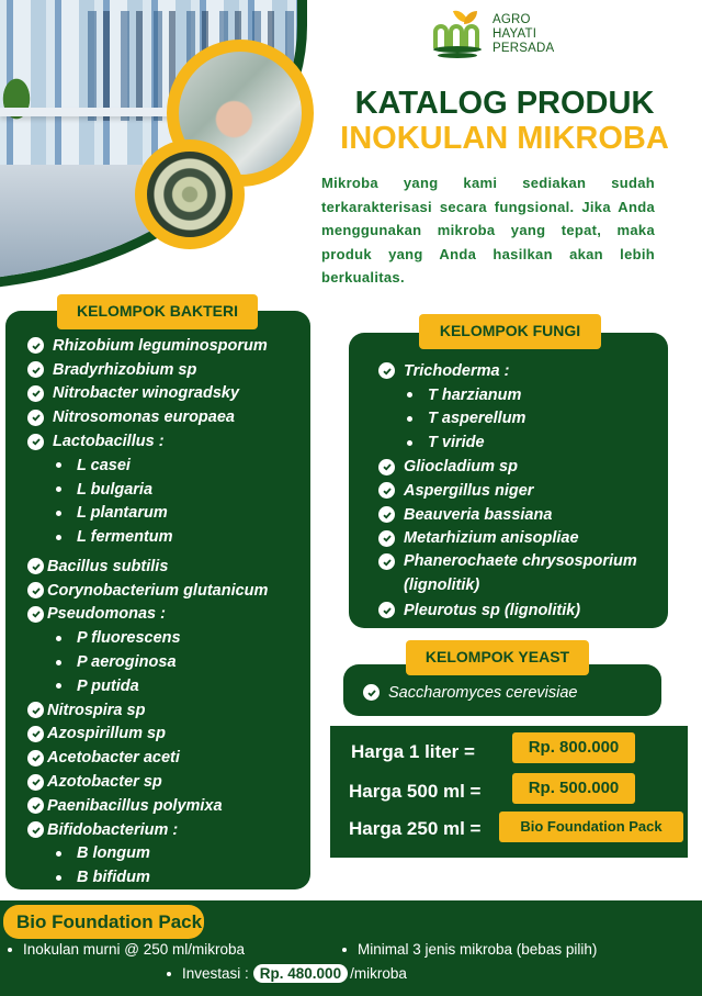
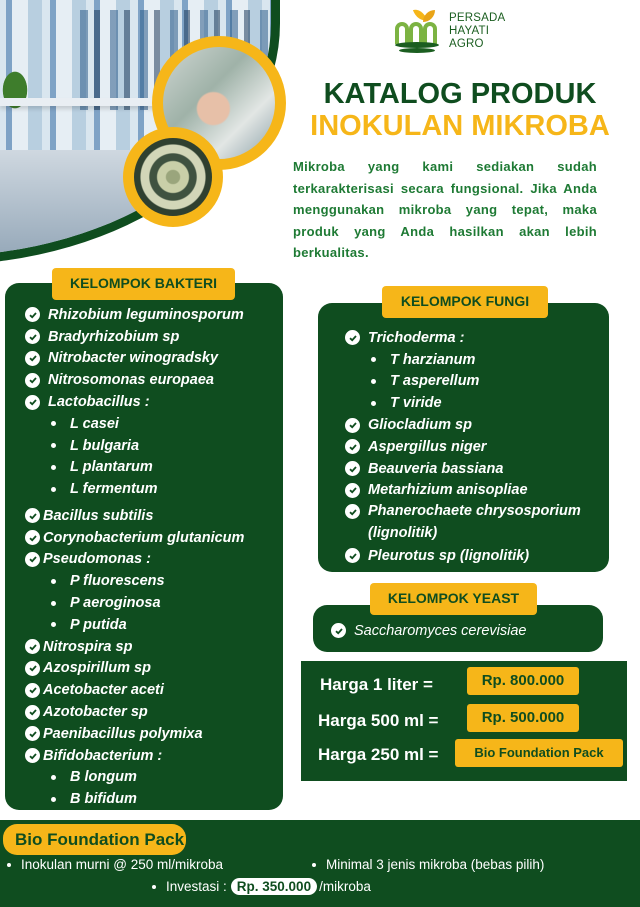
- AGRO
+ PERSADA
  HAYATI
- PERSADA
+ AGRO
  KATALOG PRODUK
  INOKULAN MIKROBA
  Mikroba yang kami sediakan sudah terkarakterisasi secara fungsional. Jika Anda menggunakan mikroba yang tepat, maka produk yang Anda hasilkan akan lebih berkualitas.
  KELOMPOK BAKTERI
  Rhizobium leguminosporum
  Bradyrhizobium sp
  Nitrobacter winogradsky
  Nitrosomonas europaea
  Lactobacillus :
  L casei
  L bulgaria
  L plantarum
  L fermentum
  Bacillus subtilis
  Corynobacterium glutanicum
  Pseudomonas :
  P fluorescens
  P aeroginosa
  P putida
  Nitrospira sp
  Azospirillum sp
  Acetobacter aceti
  Azotobacter sp
  Paenibacillus polymixa
  Bifidobacterium :
  B longum
  B bifidum
  KELOMPOK FUNGI
  Trichoderma :
  T harzianum
  T asperellum
  T viride
  Gliocladium sp
  Aspergillus niger
  Beauveria bassiana
  Metarhizium anisopliae
  Phanerochaete chrysosporium
  (lignolitik)
  Pleurotus sp (lignolitik)
  KELOMPOK YEAST
  Saccharomyces cerevisiae
  Harga 1 liter =
  Rp. 800.000
  Harga 500 ml =
  Rp. 500.000
  Harga 250 ml =
  Bio Foundation Pack
  Bio Foundation Pack
  Inokulan murni @ 250 ml/mikroba
  Minimal 3 jenis mikroba (bebas pilih)
  Investasi :
- Rp. 480.000
+ Rp. 350.000
  /mikroba
